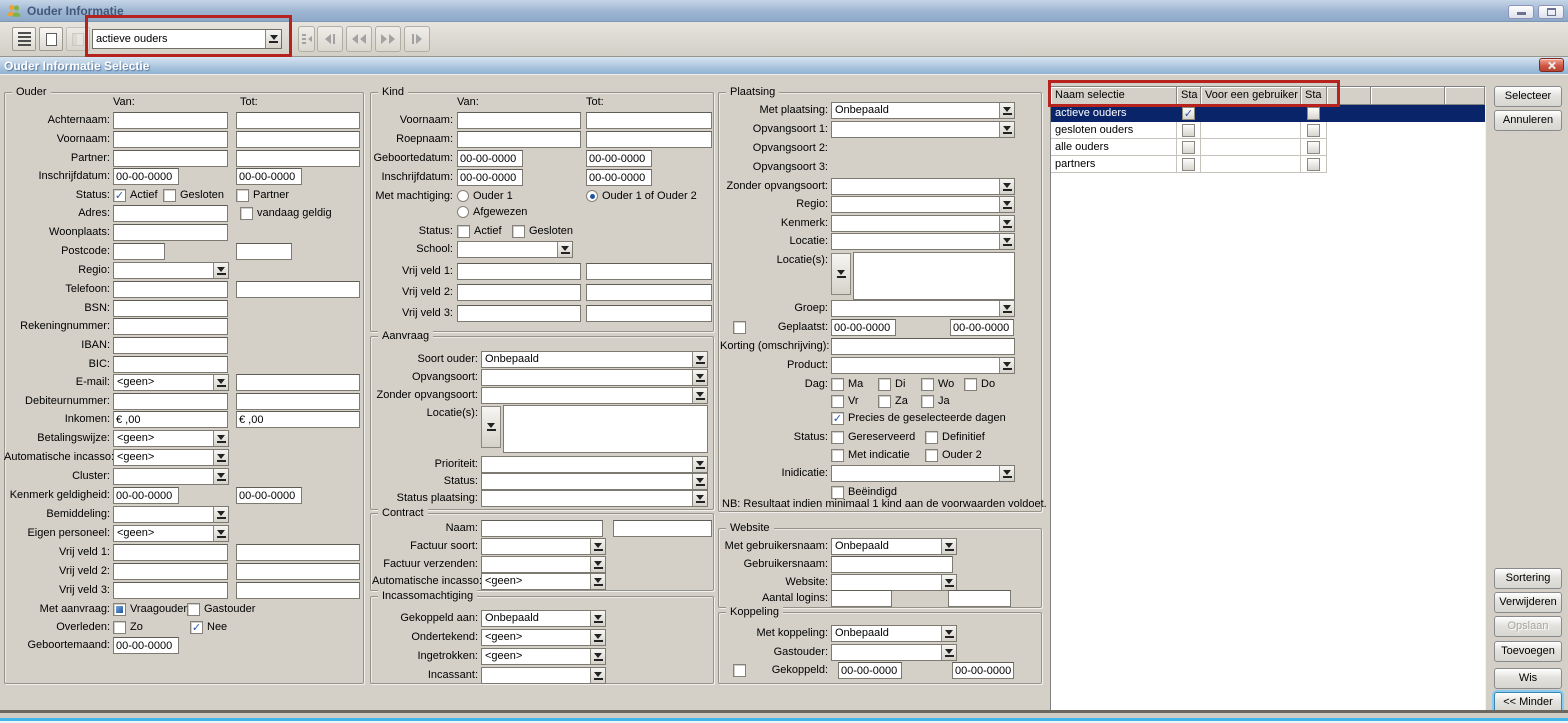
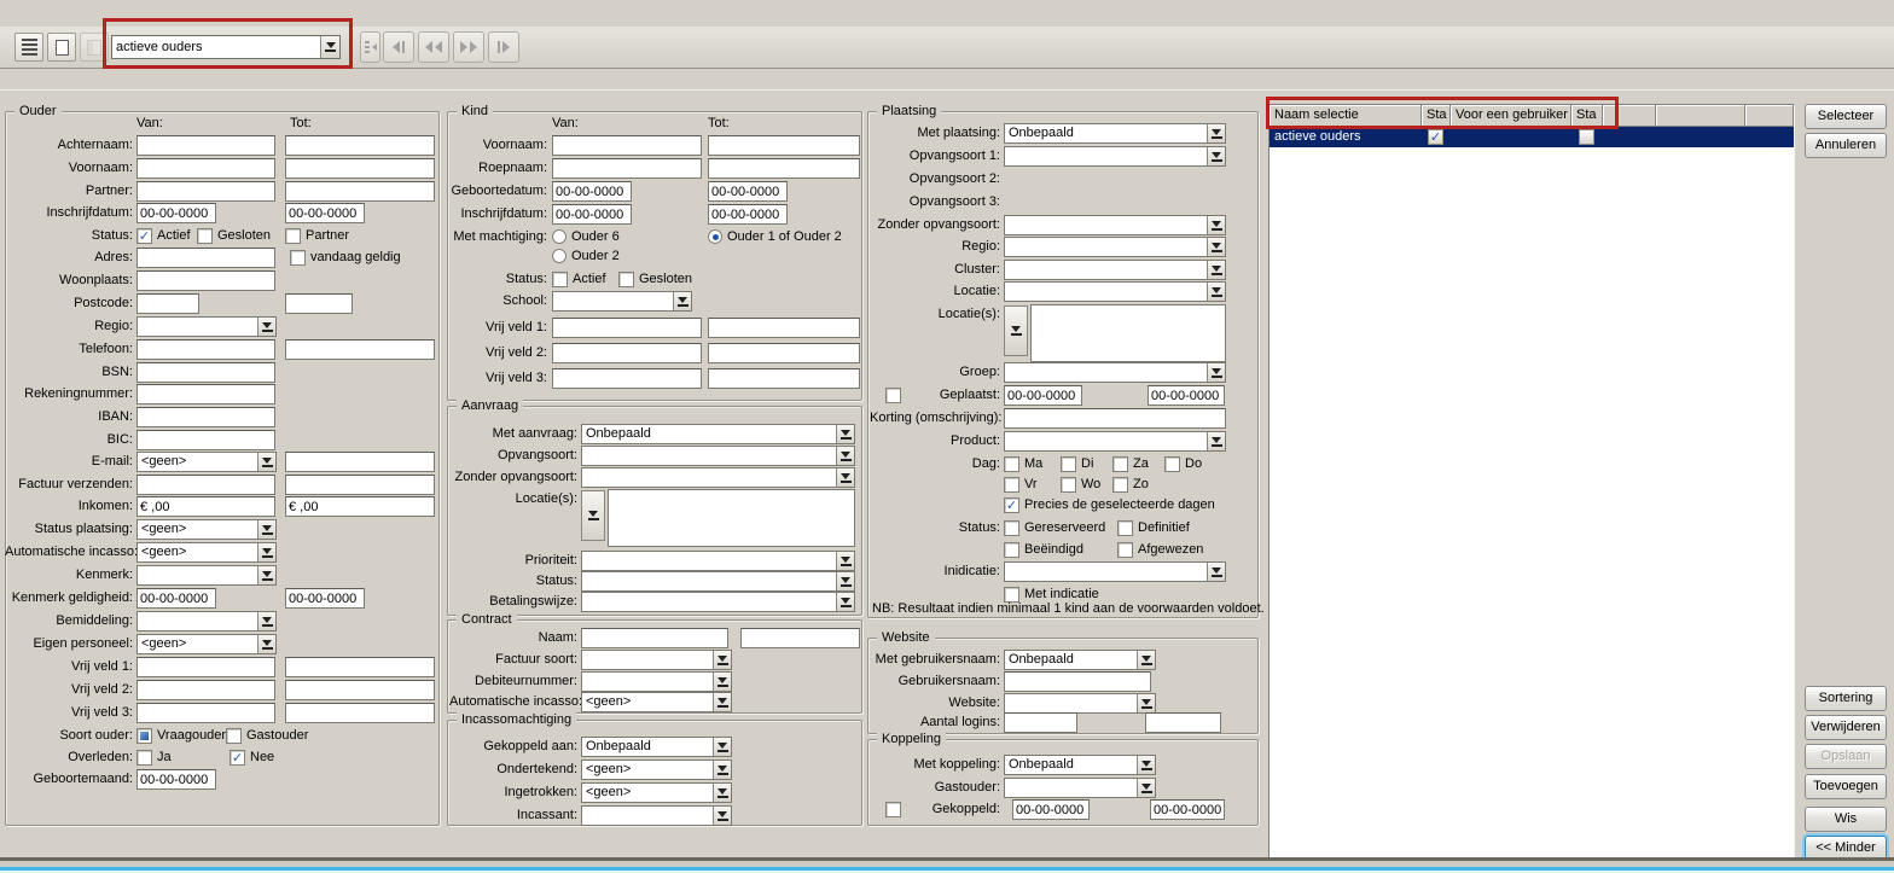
- Ouder Informatie
  actieve ouders
- Ouder Informatie Selectie
  Ouder
  Van:
  Tot:
  Achternaam:
  Voornaam:
  Partner:
  Inschrijfdatum:
  00-00-0000
  00-00-0000
  Status:
  ✓
  Actief
  Gesloten
  Partner
  Adres:
  vandaag geldig
  Woonplaats:
  Postcode:
  Regio:
  Telefoon:
  BSN:
  Rekeningnummer:
  IBAN:
  BIC:
  E-mail:
  <geen>
- Debiteurnummer:
+ Factuur verzenden:
  Inkomen:
  € ,00
  € ,00
- Betalingswijze:
+ Status plaatsing:
  <geen>
  Automatische incasso
  <geen>
- Cluster:
+ Kenmerk:
  Kenmerk geldigheid:
  00-00-0000
  00-00-0000
  Bemiddeling:
  Eigen personeel:
  <geen>
  Vrij veld 1:
  Vrij veld 2:
  Vrij veld 3:
- Met aanvraag:
+ Soort ouder:
  Vraagouder
  Gastouder
  Overleden:
- Zo
+ Ja
  ✓
  Nee
  Geboortemaand:
  00-00-0000
  Kind
  Van:
  Tot:
  Voornaam:
  Roepnaam:
  Geboortedatum:
  00-00-0000
  00-00-0000
  Inschrijfdatum:
  00-00-0000
  00-00-0000
  Met machtiging:
- Ouder 1
+ Ouder 6
- Afgewezen
+ Ouder 2
  Ouder 1 of Ouder 2
  Status:
  Actief
  Gesloten
  School:
  Vrij veld 1:
  Vrij veld 2:
  Vrij veld 3:
  Aanvraag
- Soort ouder:
+ Met aanvraag:
  Onbepaald
  Opvangsoort:
  Zonder opvangsoort:
  Locatie(s):
  Prioriteit:
  Status:
- Status plaatsing:
+ Betalingswijze:
  Contract
  Naam:
  Factuur soort:
- Factuur verzenden:
+ Debiteurnummer:
  Automatische incasso
  <geen>
  Incassomachtiging
  Gekoppeld aan:
  Onbepaald
  Ondertekend:
  <geen>
  Ingetrokken:
  <geen>
  Incassant:
  Plaatsing
  Met plaatsing:
  Onbepaald
  Opvangsoort 1:
  Opvangsoort 2:
  Opvangsoort 3:
  Zonder opvangsoort:
  Regio:
- Kenmerk:
+ Cluster:
  Locatie:
  Locatie(s):
  Groep:
  Geplaatst:
  00-00-0000
  00-00-0000
  Korting (omschrijving):
  Product:
  Dag:
  Ma
  Di
- Wo
+ Za
  Do
  Vr
- Za
+ Wo
- Ja
+ Zo
  ✓
  Precies de geselecteerde dagen
  Status:
  Gereserveerd
  Definitief
- Met indicatie
+ Beëindigd
- Ouder 2
+ Afgewezen
  Inidicatie:
- Beëindigd
+ Met indicatie
  NB: Resultaat indien minimaal 1 kind aan de voorwaarden voldoet.
  Website
  Met gebruikersnaam:
  Onbepaald
  Gebruikersnaam:
  Website:
  Aantal logins:
  Koppeling
  Met koppeling:
  Onbepaald
  Gastouder:
  Gekoppeld:
  00-00-0000
  00-00-0000
  Naam selectie
  Sta
  Voor een gebruiker
  Sta
  actieve ouders
  ✓
- gesloten ouders
- alle ouders
- partners
  Selecteer
  Annuleren
  Sortering
  Verwijderen
  Opslaan
  Toevoegen
  Wis
  << Minder
